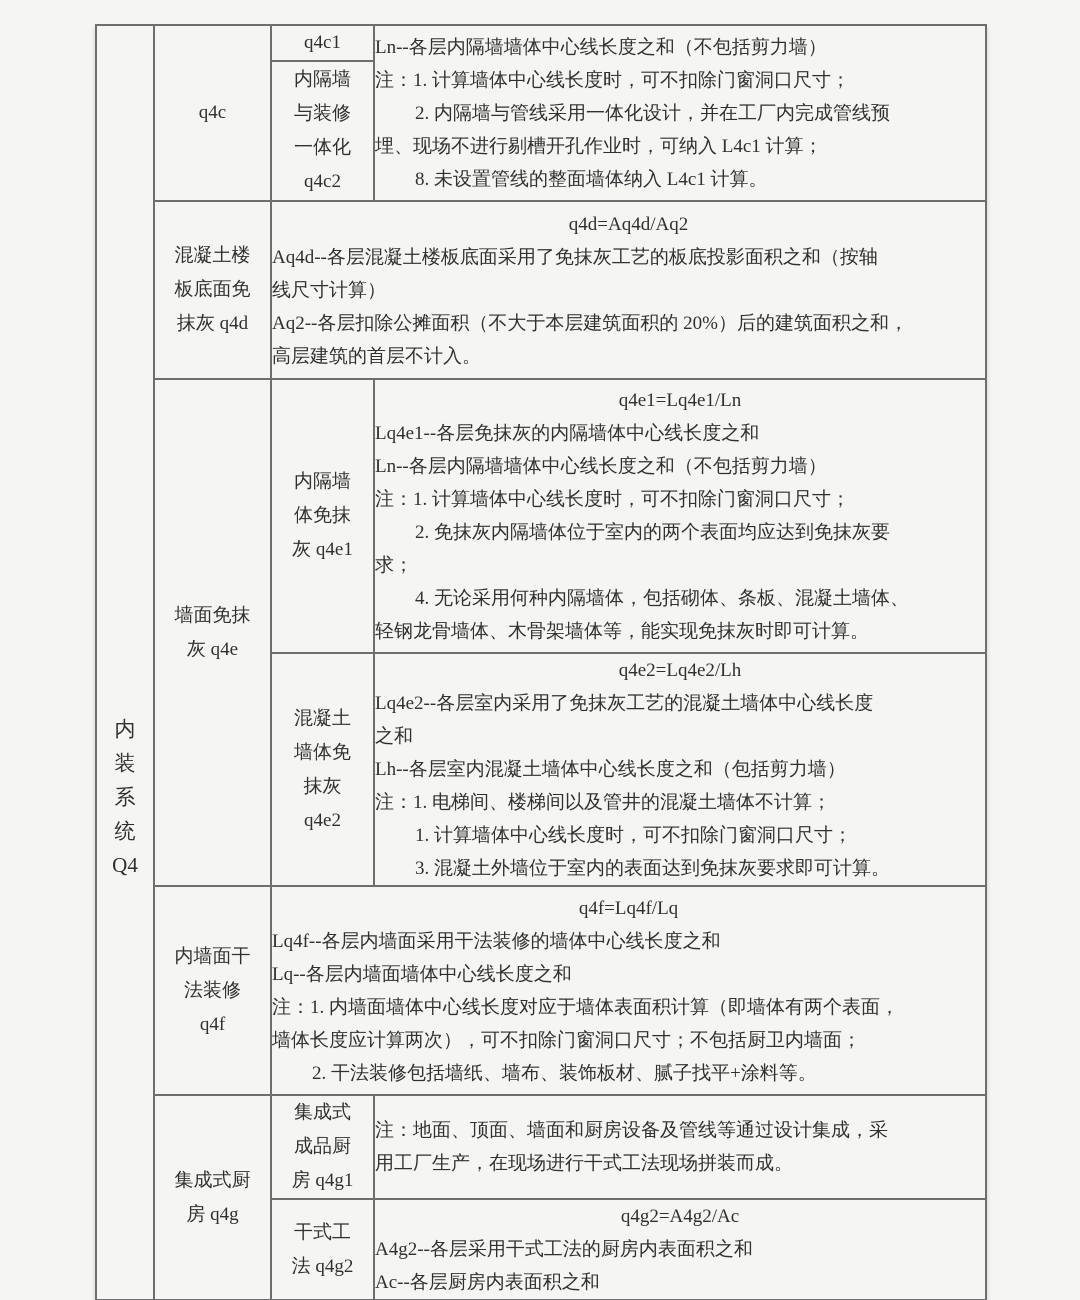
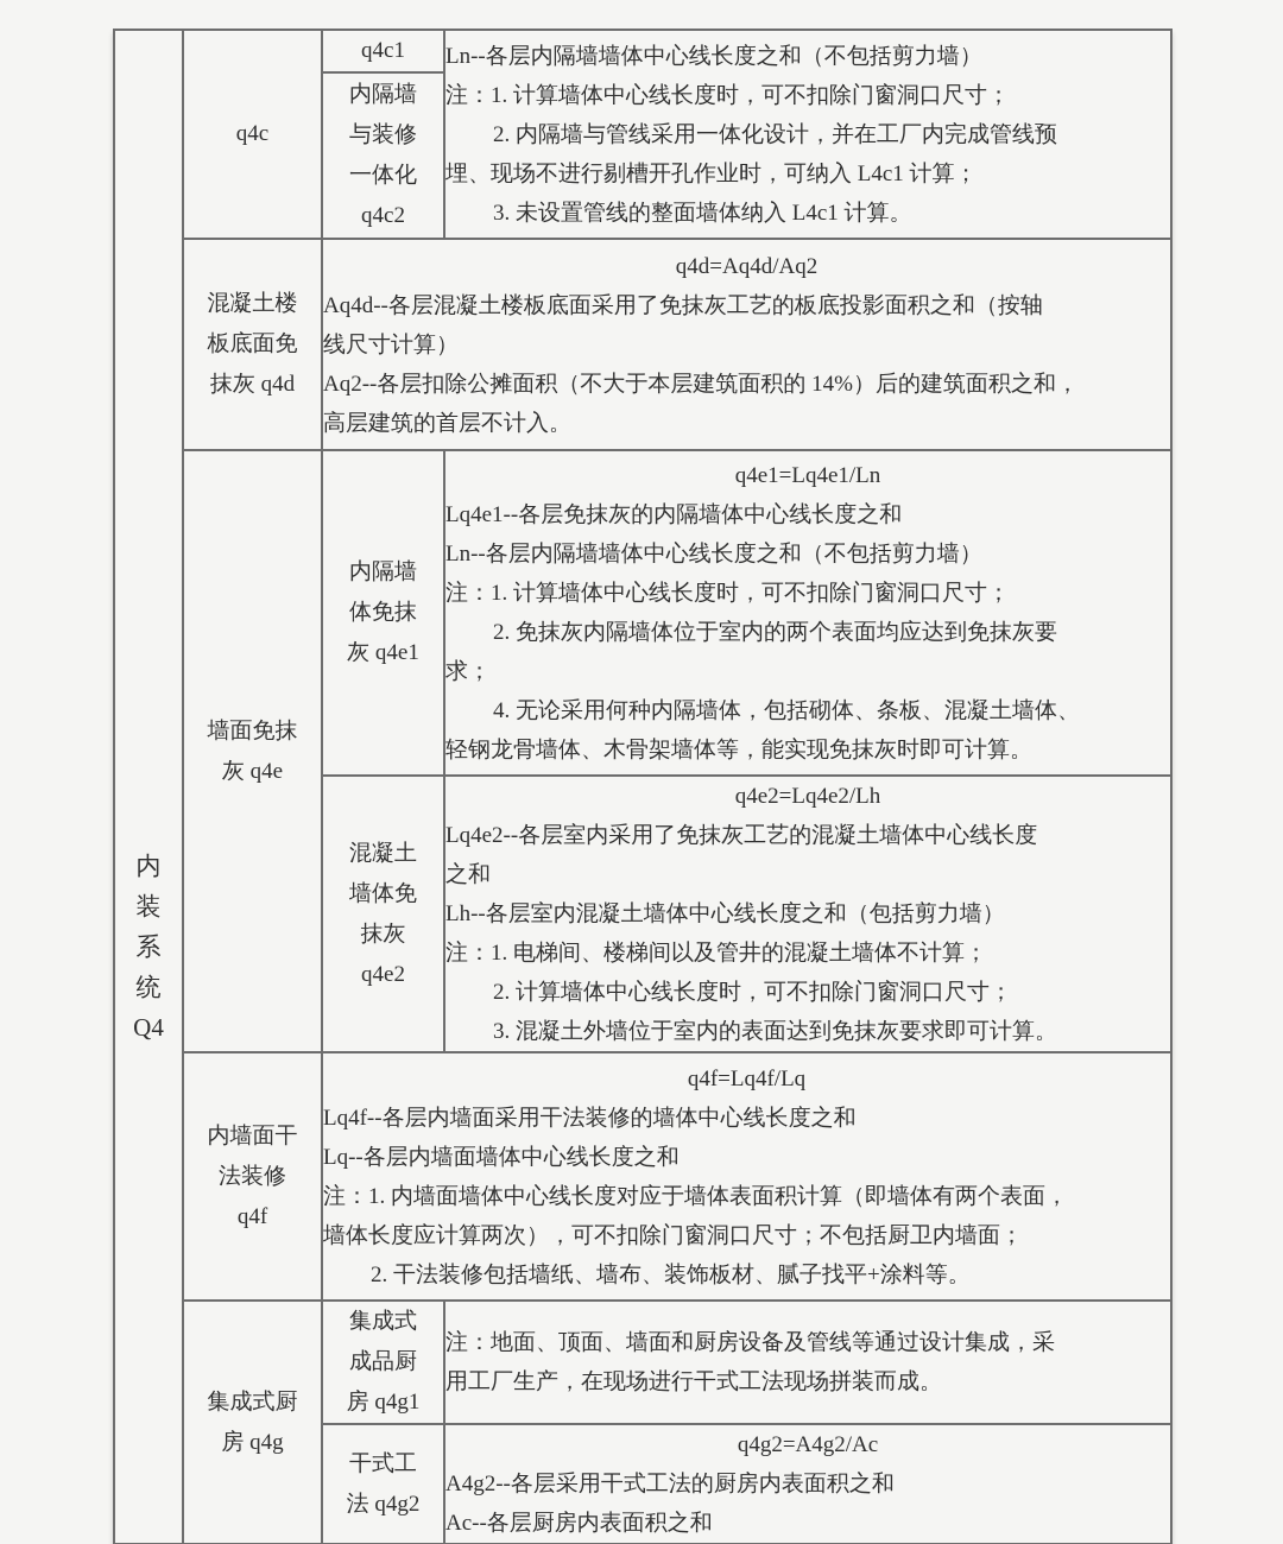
- 内装系统Q4	q4c	q4c1	Ln--各层内隔墙墙体中心线长度之和（不包括剪力墙）注：1. 计算墙体中心线长度时，可不扣除门窗洞口尺寸；2. 内隔墙与管线采用一体化设计，并在工厂内完成管线预埋、现场不进行剔槽开孔作业时，可纳入 L4c1 计算；8. 未设置管线的整面墙体纳入 L4c1 计算。
+ 内装系统Q4	q4c	q4c1	Ln--各层内隔墙墙体中心线长度之和（不包括剪力墙）注：1. 计算墙体中心线长度时，可不扣除门窗洞口尺寸；2. 内隔墙与管线采用一体化设计，并在工厂内完成管线预埋、现场不进行剔槽开孔作业时，可纳入 L4c1 计算；3. 未设置管线的整面墙体纳入 L4c1 计算。
  内隔墙与装修一体化q4c2
- 混凝土楼板底面免抹灰 q4d	q4d=Aq4d/Aq2Aq4d--各层混凝土楼板底面采用了免抹灰工艺的板底投影面积之和（按轴线尺寸计算）Aq2--各层扣除公摊面积（不大于本层建筑面积的 20%）后的建筑面积之和，高层建筑的首层不计入。
+ 混凝土楼板底面免抹灰 q4d	q4d=Aq4d/Aq2Aq4d--各层混凝土楼板底面采用了免抹灰工艺的板底投影面积之和（按轴线尺寸计算）Aq2--各层扣除公摊面积（不大于本层建筑面积的 14%）后的建筑面积之和，高层建筑的首层不计入。
  墙面免抹灰 q4e	内隔墙体免抹灰 q4e1	q4e1=Lq4e1/LnLq4e1--各层免抹灰的内隔墙体中心线长度之和Ln--各层内隔墙墙体中心线长度之和（不包括剪力墙）注：1. 计算墙体中心线长度时，可不扣除门窗洞口尺寸；2. 免抹灰内隔墙体位于室内的两个表面均应达到免抹灰要求；4. 无论采用何种内隔墙体，包括砌体、条板、混凝土墙体、轻钢龙骨墙体、木骨架墙体等，能实现免抹灰时即可计算。
- 混凝土墙体免抹灰q4e2	q4e2=Lq4e2/LhLq4e2--各层室内采用了免抹灰工艺的混凝土墙体中心线长度之和Lh--各层室内混凝土墙体中心线长度之和（包括剪力墙）注：1. 电梯间、楼梯间以及管井的混凝土墙体不计算；1. 计算墙体中心线长度时，可不扣除门窗洞口尺寸；3. 混凝土外墙位于室内的表面达到免抹灰要求即可计算。
+ 混凝土墙体免抹灰q4e2	q4e2=Lq4e2/LhLq4e2--各层室内采用了免抹灰工艺的混凝土墙体中心线长度之和Lh--各层室内混凝土墙体中心线长度之和（包括剪力墙）注：1. 电梯间、楼梯间以及管井的混凝土墙体不计算；2. 计算墙体中心线长度时，可不扣除门窗洞口尺寸；3. 混凝土外墙位于室内的表面达到免抹灰要求即可计算。
  内墙面干法装修q4f	q4f=Lq4f/LqLq4f--各层内墙面采用干法装修的墙体中心线长度之和Lq--各层内墙面墙体中心线长度之和注：1. 内墙面墙体中心线长度对应于墙体表面积计算（即墙体有两个表面，墙体长度应计算两次），可不扣除门窗洞口尺寸；不包括厨卫内墙面；2. 干法装修包括墙纸、墙布、装饰板材、腻子找平+涂料等。
  集成式厨房 q4g	集成式成品厨房 q4g1	注：地面、顶面、墙面和厨房设备及管线等通过设计集成，采用工厂生产，在现场进行干式工法现场拼装而成。
  干式工法 q4g2	q4g2=A4g2/AcA4g2--各层采用干式工法的厨房内表面积之和Ac--各层厨房内表面积之和
